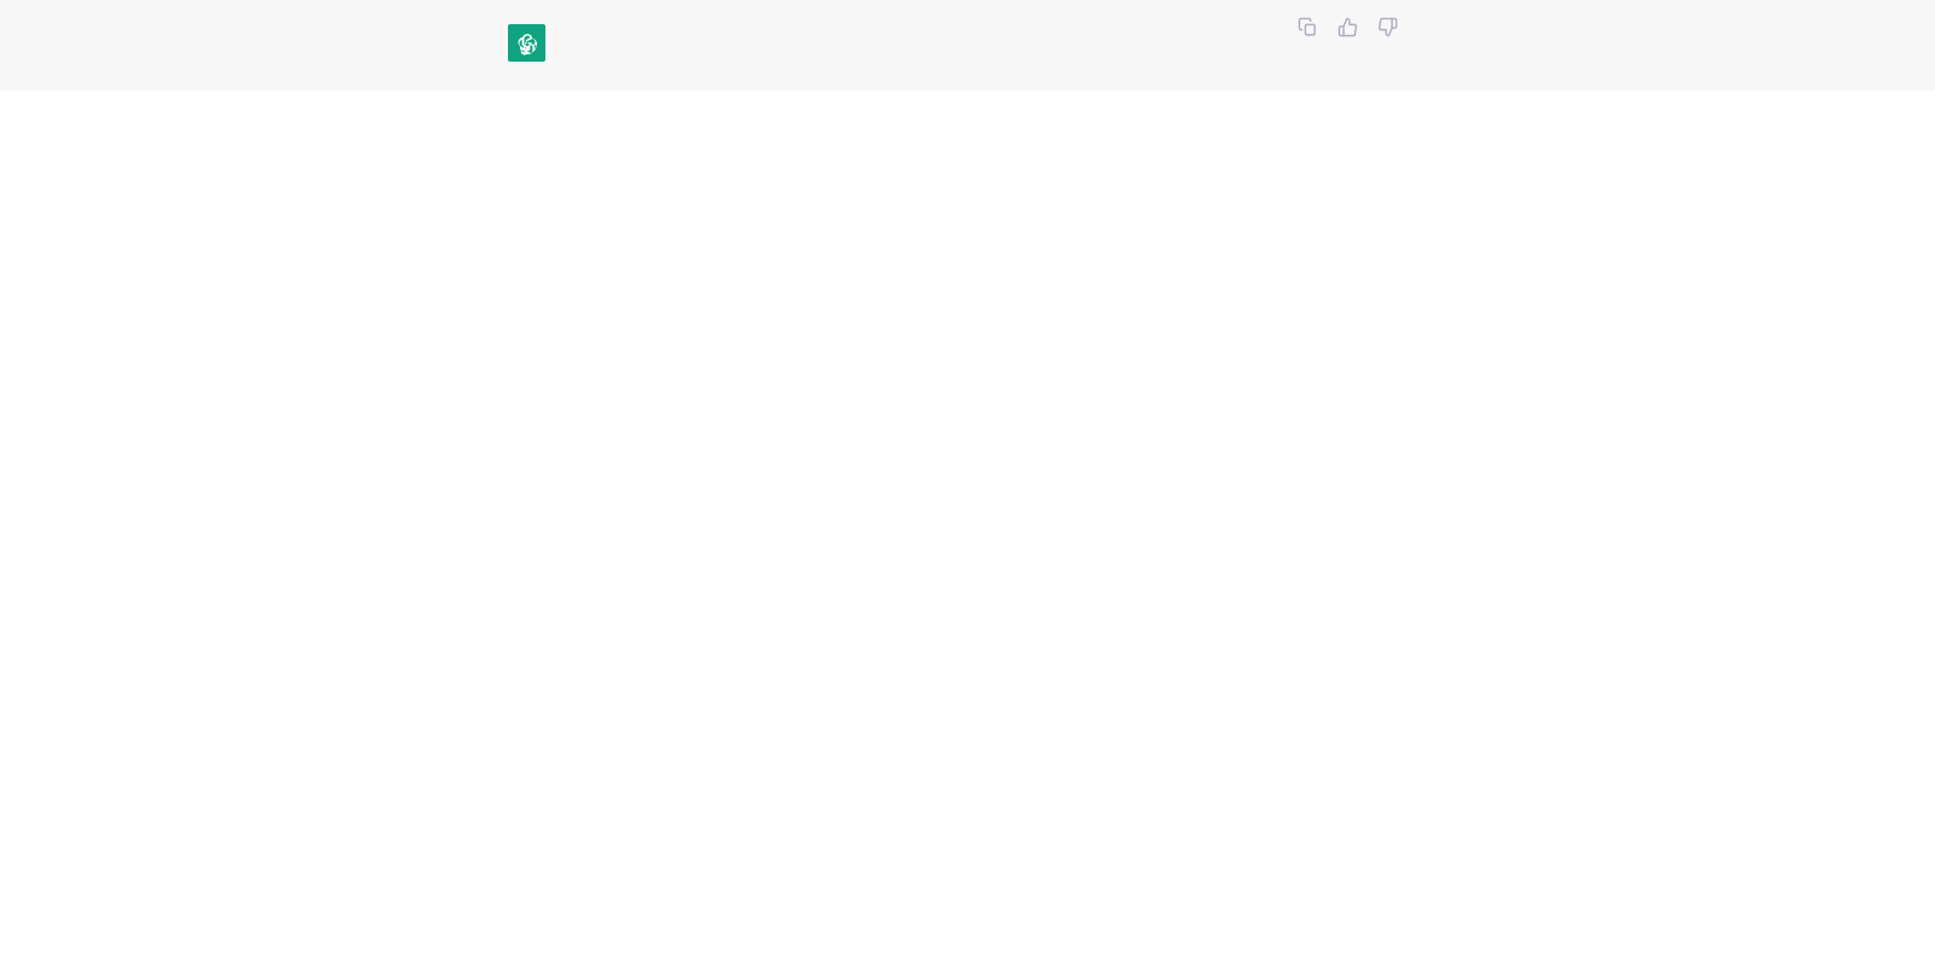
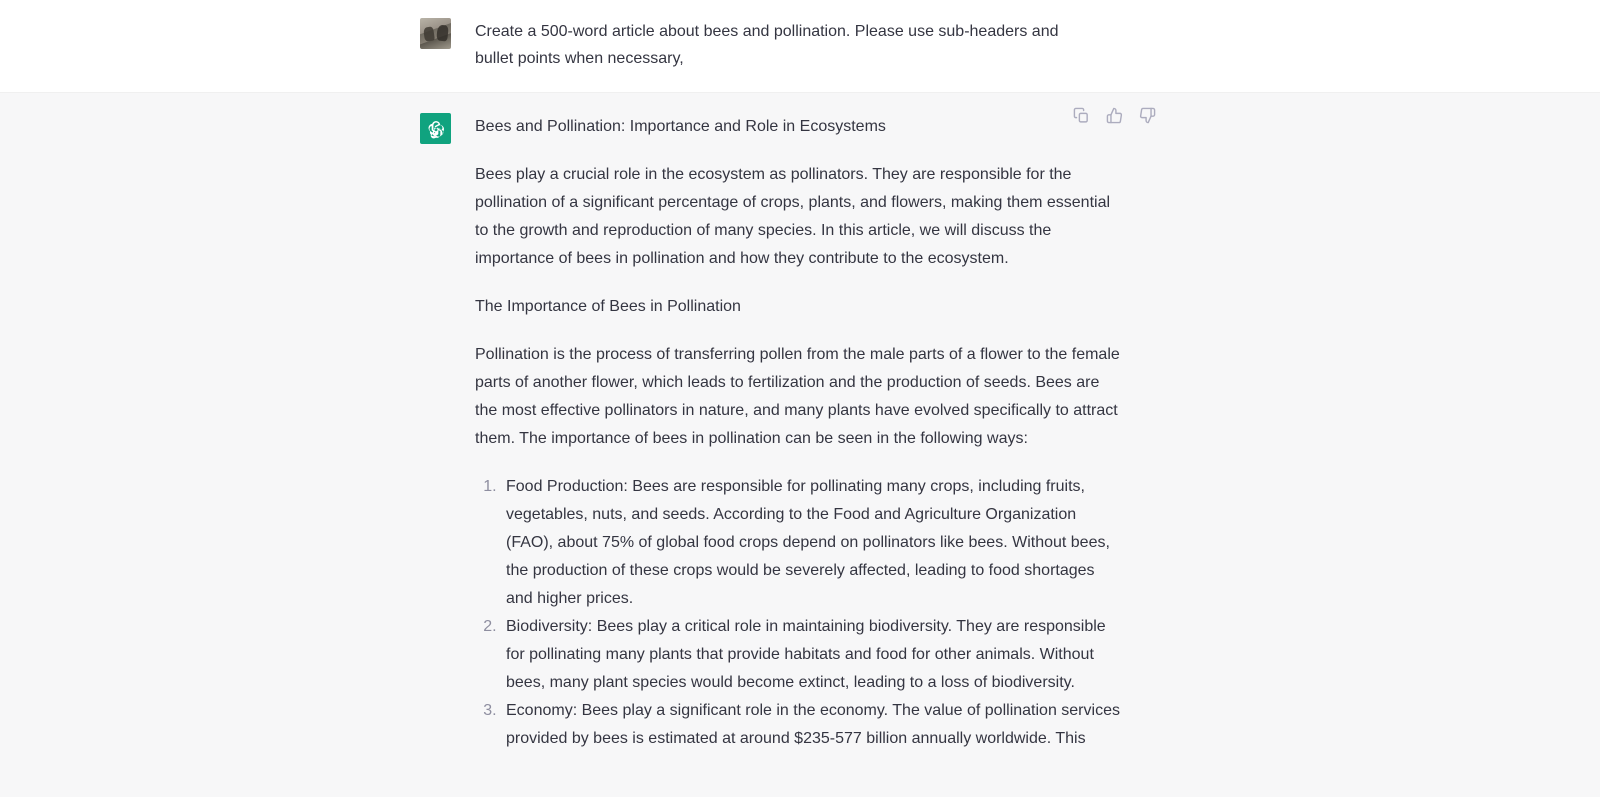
+ Create a 500-word article about bees and pollination. Please use sub-headers and bullet points when necessary,
+ Bees and Pollination: Importance and Role in Ecosystems
+ Bees play a crucial role in the ecosystem as pollinators. They are responsible for the pollination of a significant percentage of crops, plants, and flowers, making them essential to the growth and reproduction of many species. In this article, we will discuss the importance of bees in pollination and how they contribute to the ecosystem.
+ The Importance of Bees in Pollination
+ Pollination is the process of transferring pollen from the male parts of a flower to the female parts of another flower, which leads to fertilization and the production of seeds. Bees are the most effective pollinators in nature, and many plants have evolved specifically to attract them. The importance of bees in pollination can be seen in the following ways:
+ Food Production: Bees are responsible for pollinating many crops, including fruits, vegetables, nuts, and seeds. According to the Food and Agriculture Organization (FAO), about 75% of global food crops depend on pollinators like bees. Without bees, the production of these crops would be severely affected, leading to food shortages and higher prices.
+ Biodiversity: Bees play a critical role in maintaining biodiversity. They are responsible for pollinating many plants that provide habitats and food for other animals. Without bees, many plant species would become extinct, leading to a loss of biodiversity.
+ Economy: Bees play a significant role in the economy. The value of pollination services provided by bees is estimated at around $235-577 billion annually worldwide. This
